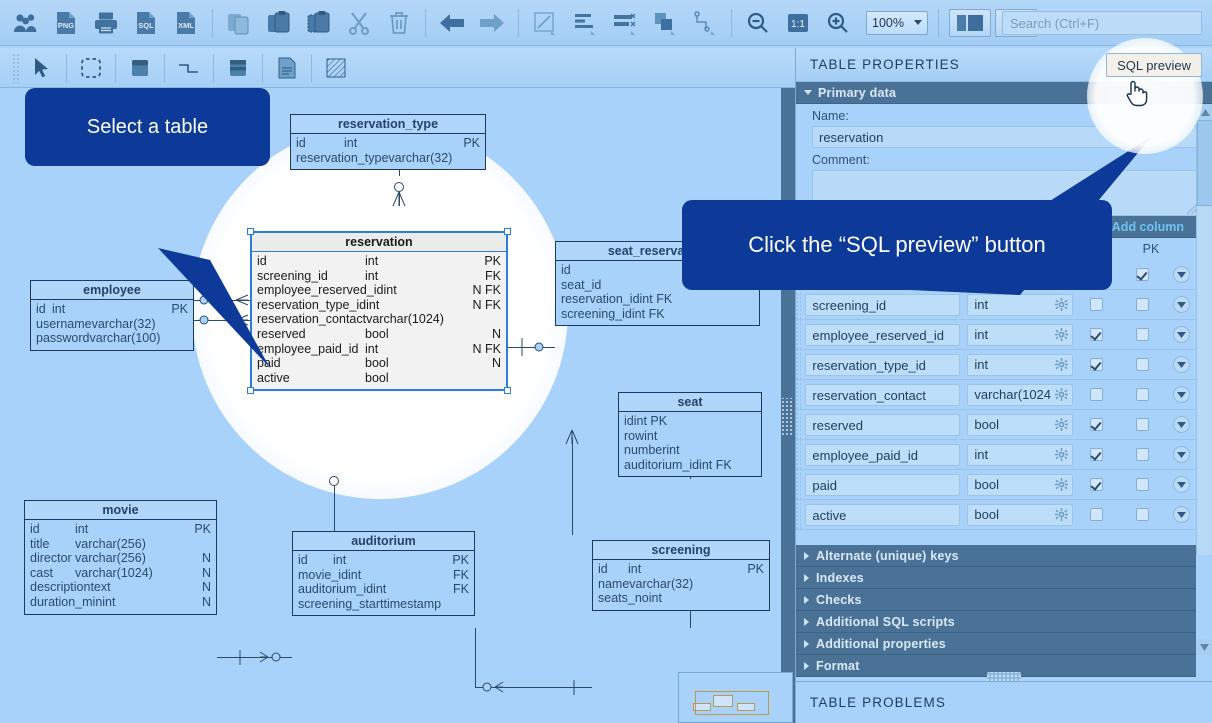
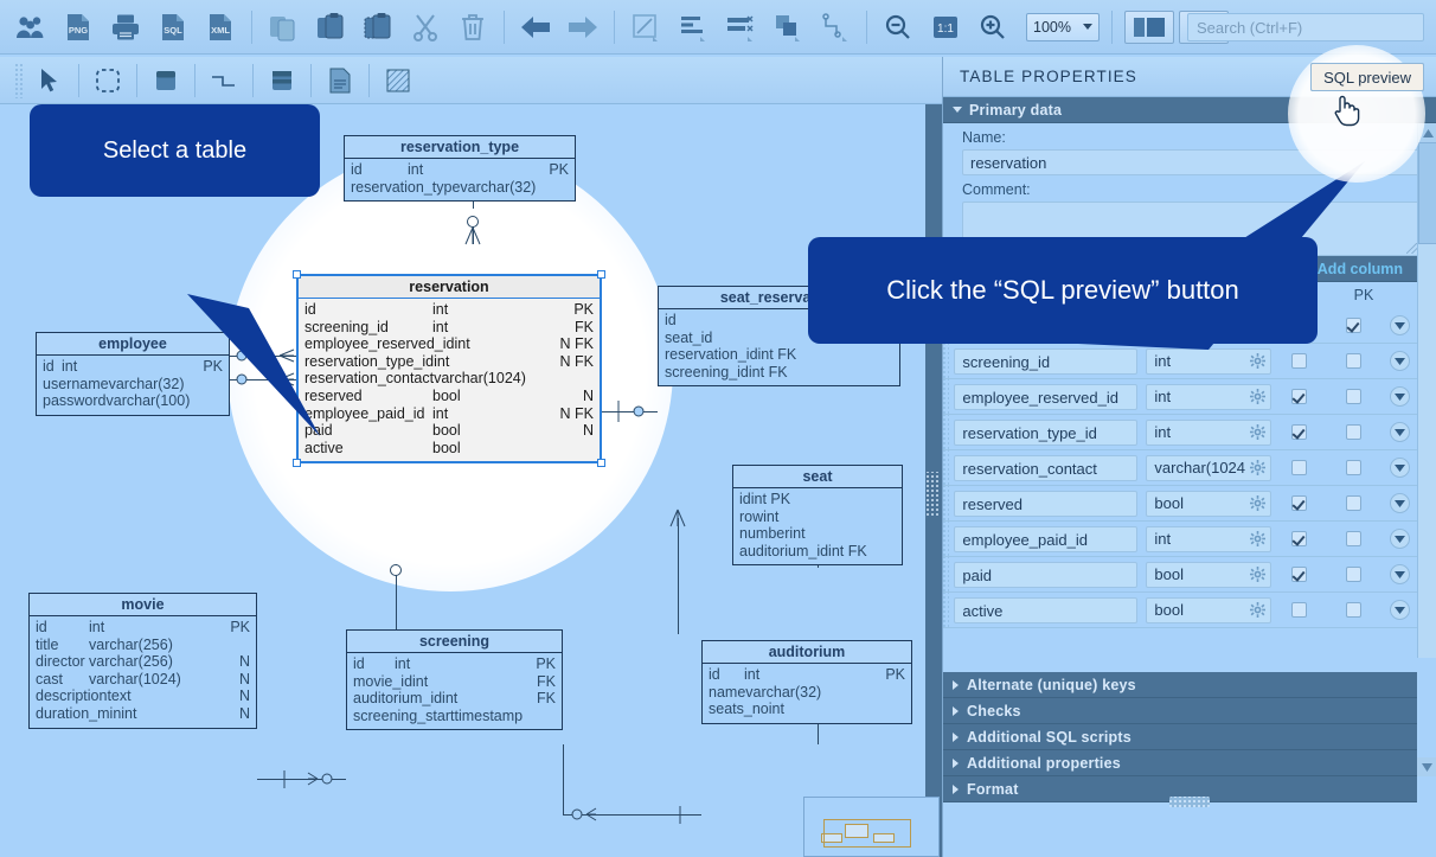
  PNG
  SQL
  XML
  1:1
  100%
  Search (Ctrl+F)
  reservation_type
  id
  int
  PK
  reservation_type
  varchar(32)
  employee
  id
  int
  PK
  username
  varchar(32)
  password
  varchar(100)
  reservation
  id
  int
  PK
  screening_id
  int
  FK
  employee_reserved_id
  int
  N FK
  reservation_type_id
  int
  N FK
  reservation_contact
  varchar(1024)
  reserved
  bool
  N
  employee_paid_id
  int
  N FK
  paid
  bool
  N
  active
  bool
  seat_reserva
  id
  seat_id
  reservation_id
  int FK
  screening_id
  int FK
  seat
  id
  int PK
  row
  int
  number
  int
  auditorium_id
  int FK
  movie
  id
  int
  PK
  title
  varchar(256)
  director
  varchar(256)
  N
  cast
  varchar(1024)
  N
  description
  text
  N
  duration_min
  int
  N
- auditorium
+ screening
  id
  int
  PK
  movie_id
  int
  FK
  auditorium_id
  int
  FK
  screening_start
  timestamp
- screening
+ auditorium
  id
  int
  PK
  name
  varchar(32)
  seats_no
  int
  Select a table
  TABLE PROPERTIES
  SQL preview
  Primary data
  Name:
  reservation
  Comment:
  Add column
  PK
  screening_id
  int
  employee_reserved_id
  int
  reservation_type_id
  int
  reservation_contact
  varchar(1024
  reserved
  bool
  employee_paid_id
  int
  paid
  bool
  active
  bool
  Alternate (unique) keys
- Indexes
  Checks
  Additional SQL scripts
  Additional properties
  Format
- TABLE PROBLEMS
  Click the “SQL preview” button
